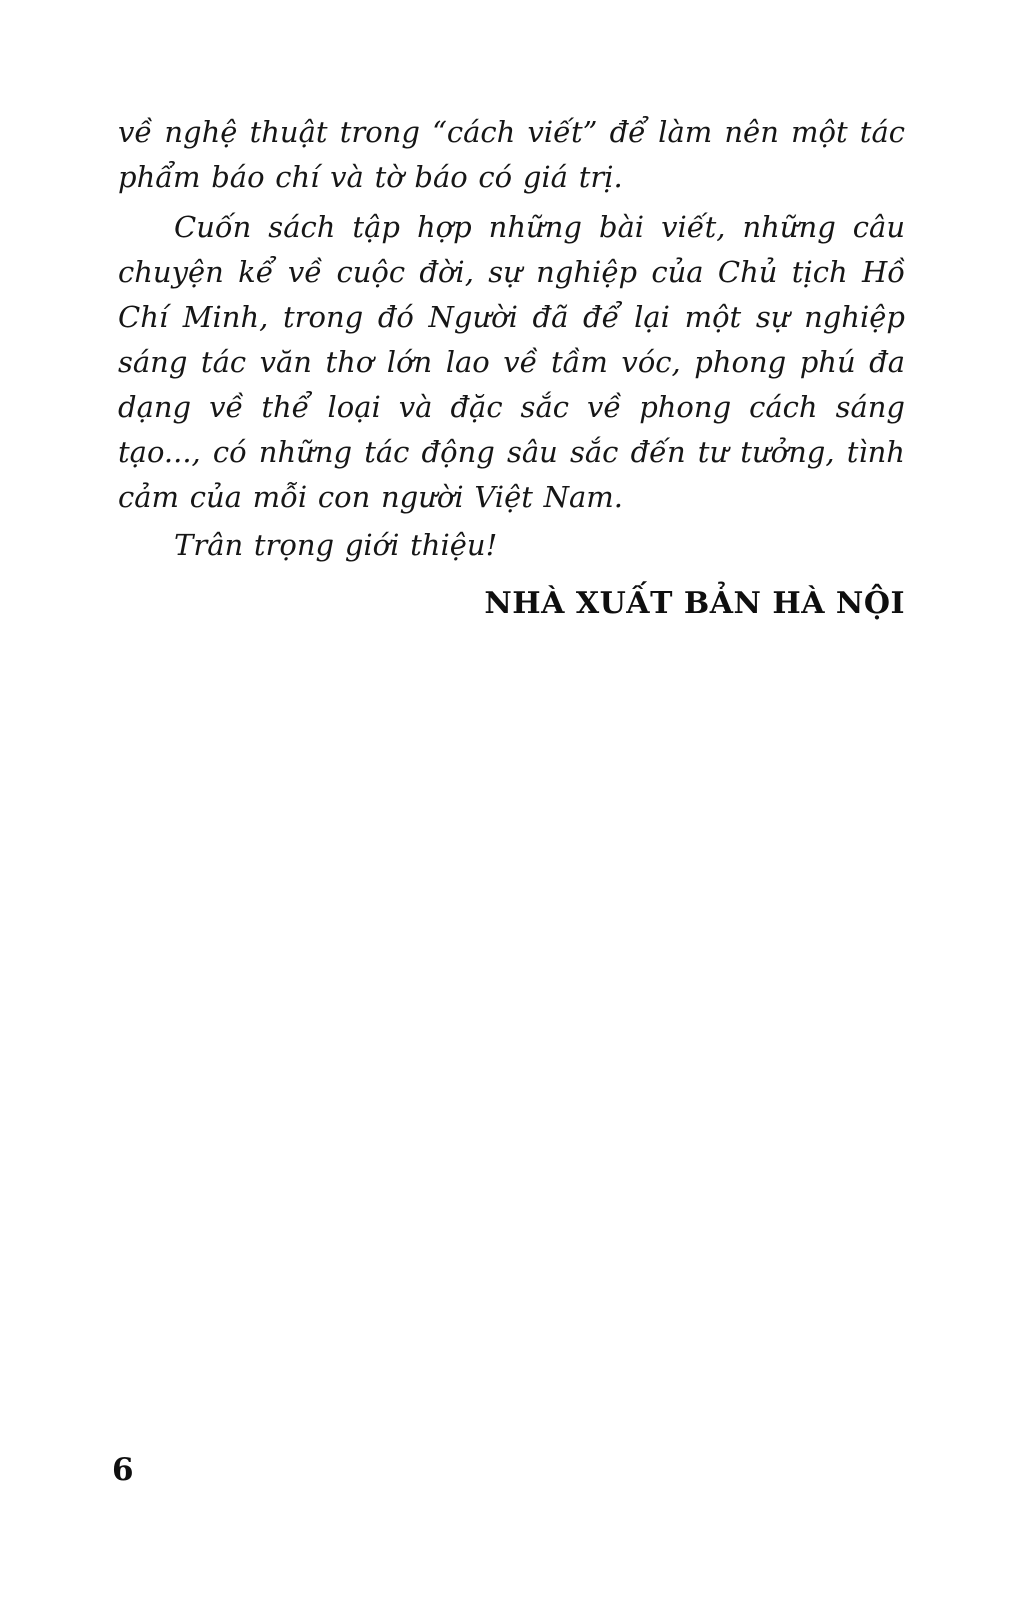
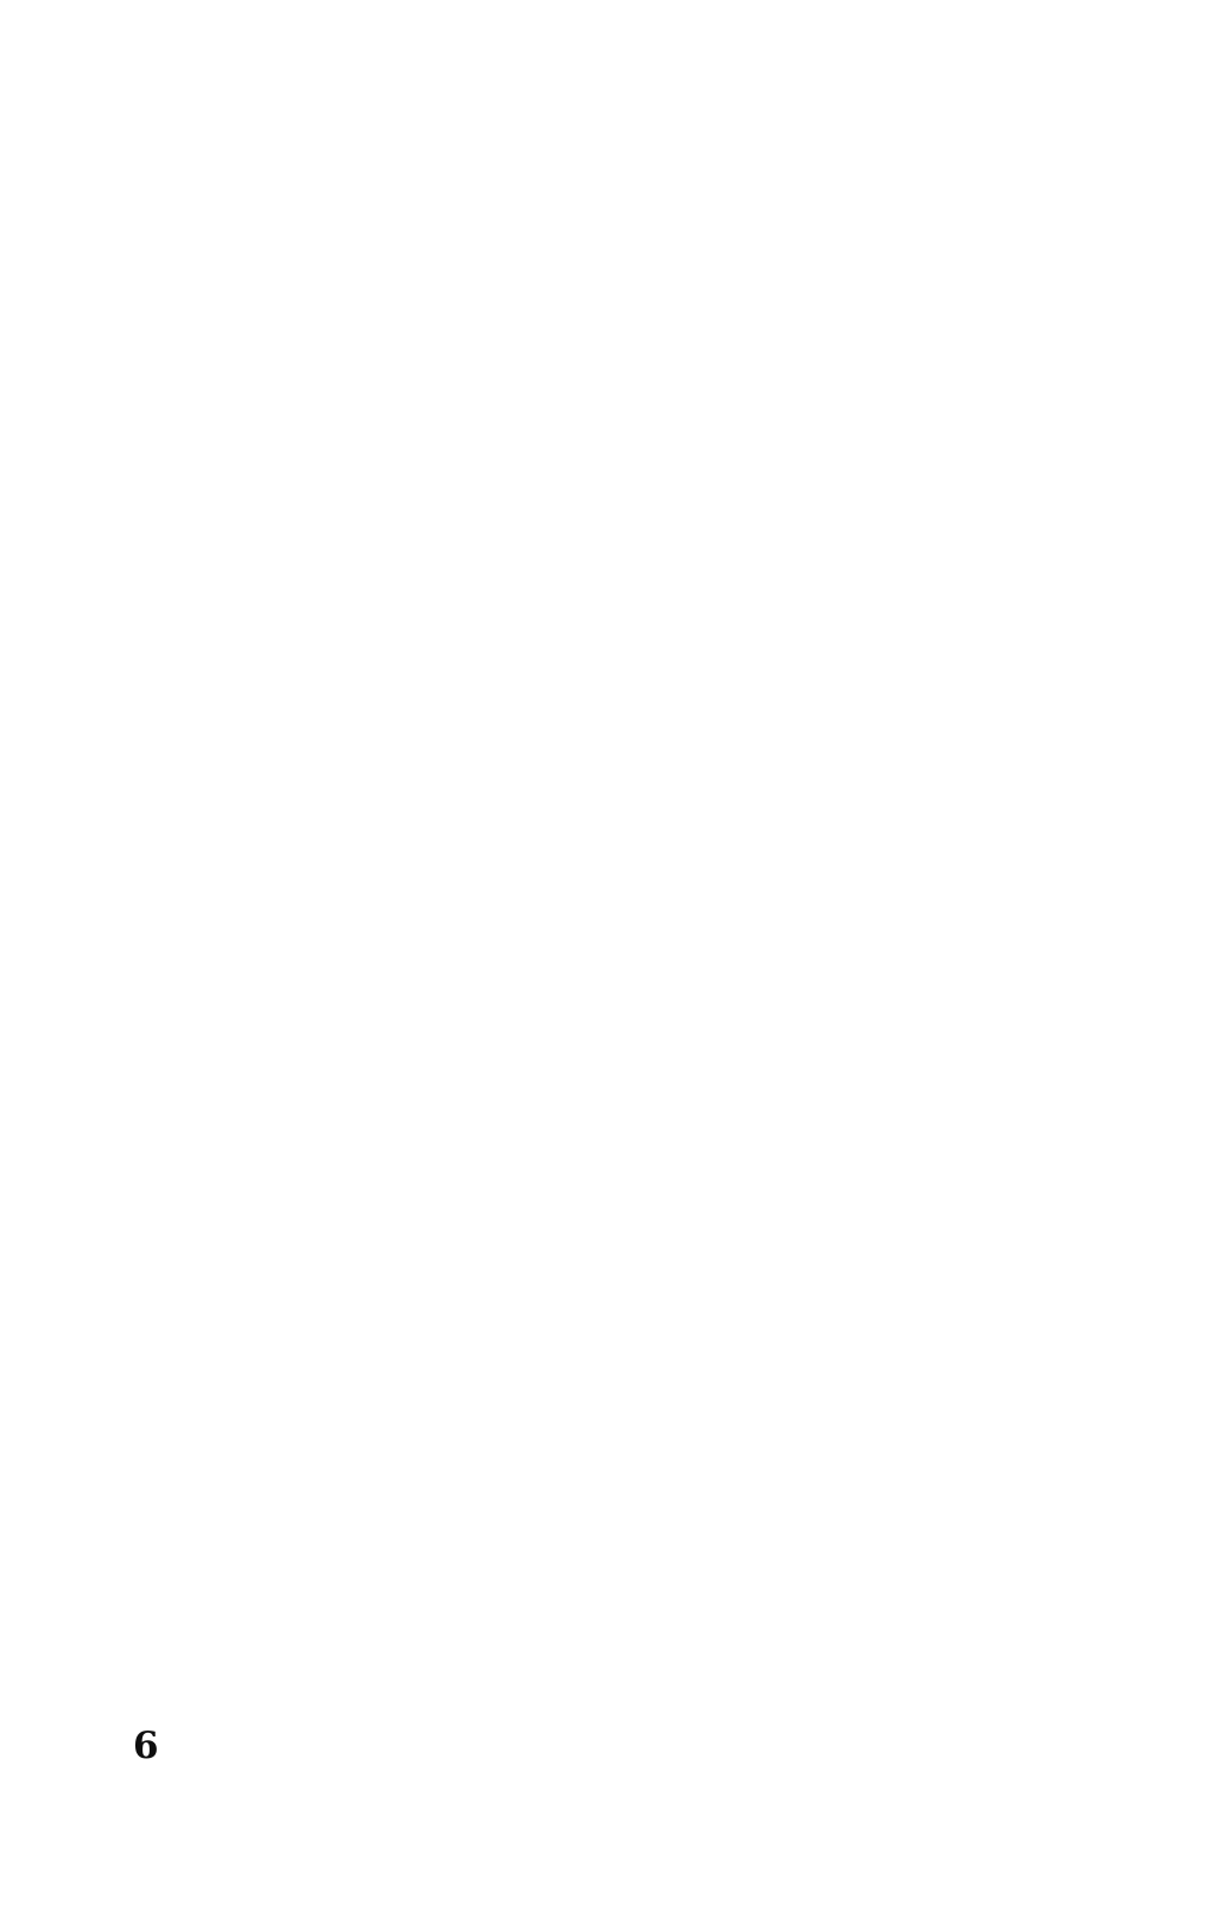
- về nghệ thuật trong “cách viết” để làm nên một tác phẩm báo chí và tờ báo có giá trị.
- Cuốn sách tập hợp những bài viết, những câu chuyện kể về cuộc đời, sự nghiệp của Chủ tịch Hồ Chí Minh, trong đó Người đã để lại một sự nghiệp sáng tác văn thơ lớn lao về tầm vóc, phong phú đa dạng về thể loại và đặc sắc về phong cách sáng tạo..., có những tác động sâu sắc đến tư tưởng, tình cảm của mỗi con người Việt Nam.
- Trân trọng giới thiệu!
- NHÀ XUẤT BẢN HÀ NỘI
  6
